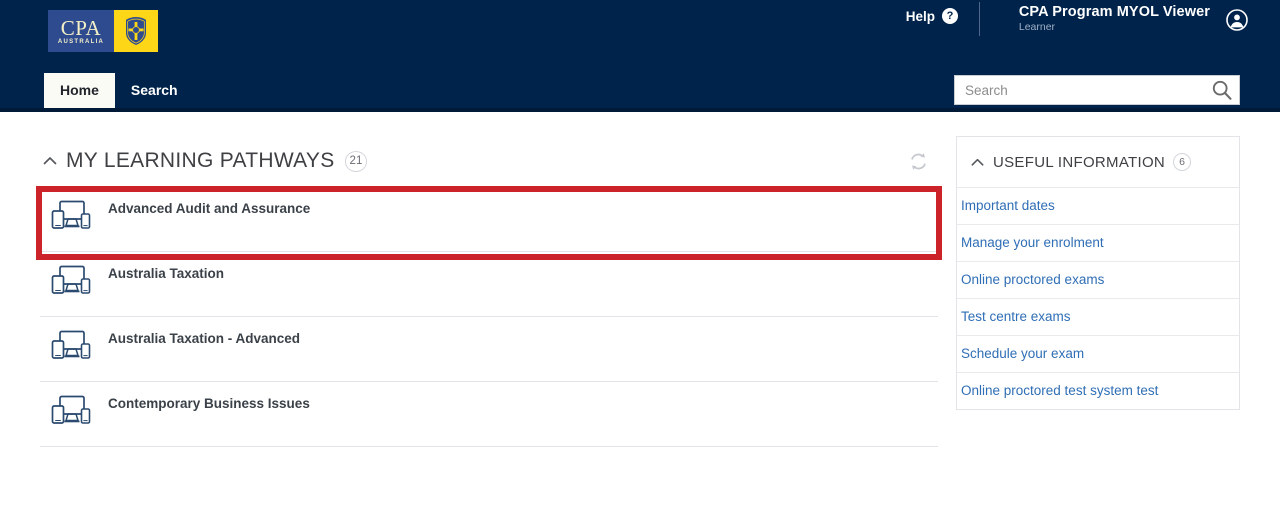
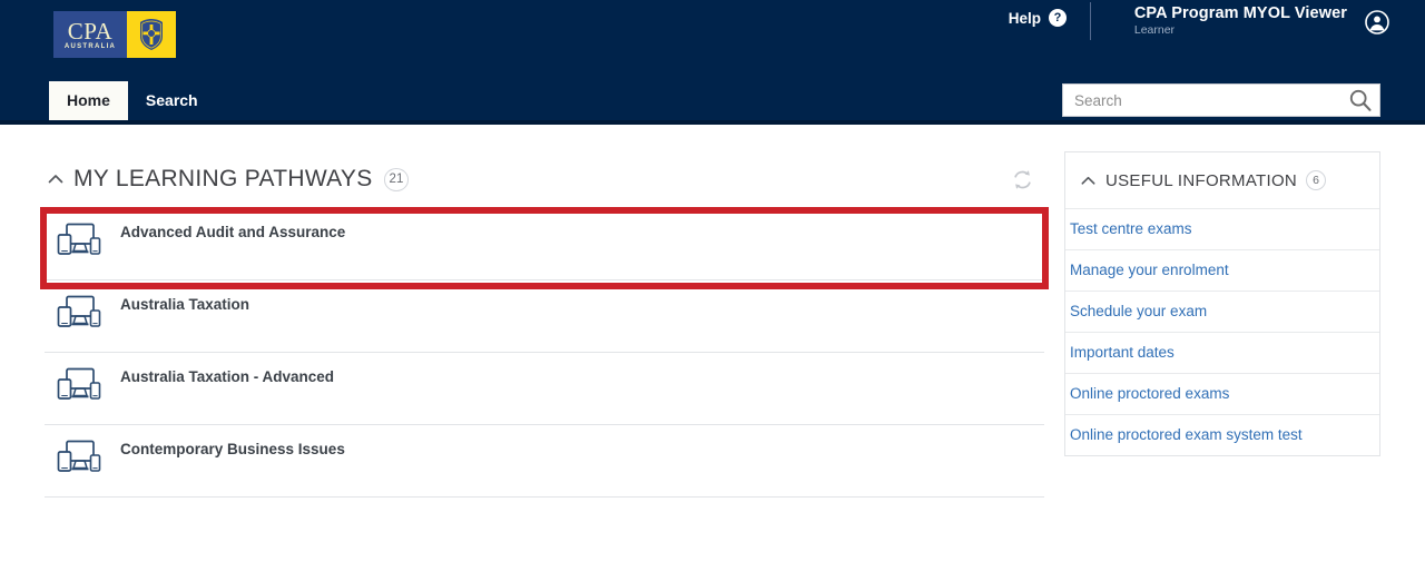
  CPA
  Help
  ?
  CPA Program MYOL Viewer
  Learner
  Home
  Search
  Search
  MY LEARNING PATHWAYS
  21
  Advanced Audit and Assurance
  Australia Taxation
  Australia Taxation - Advanced
  Contemporary Business Issues
  USEFUL INFORMATION
  6
- Important dates
+ Test centre exams
  Manage your enrolment
- Online proctored exams
+ Schedule your exam
- Test centre exams
+ Important dates
- Schedule your exam
+ Online proctored exams
- Online proctored test system test
+ Online proctored exam system test
